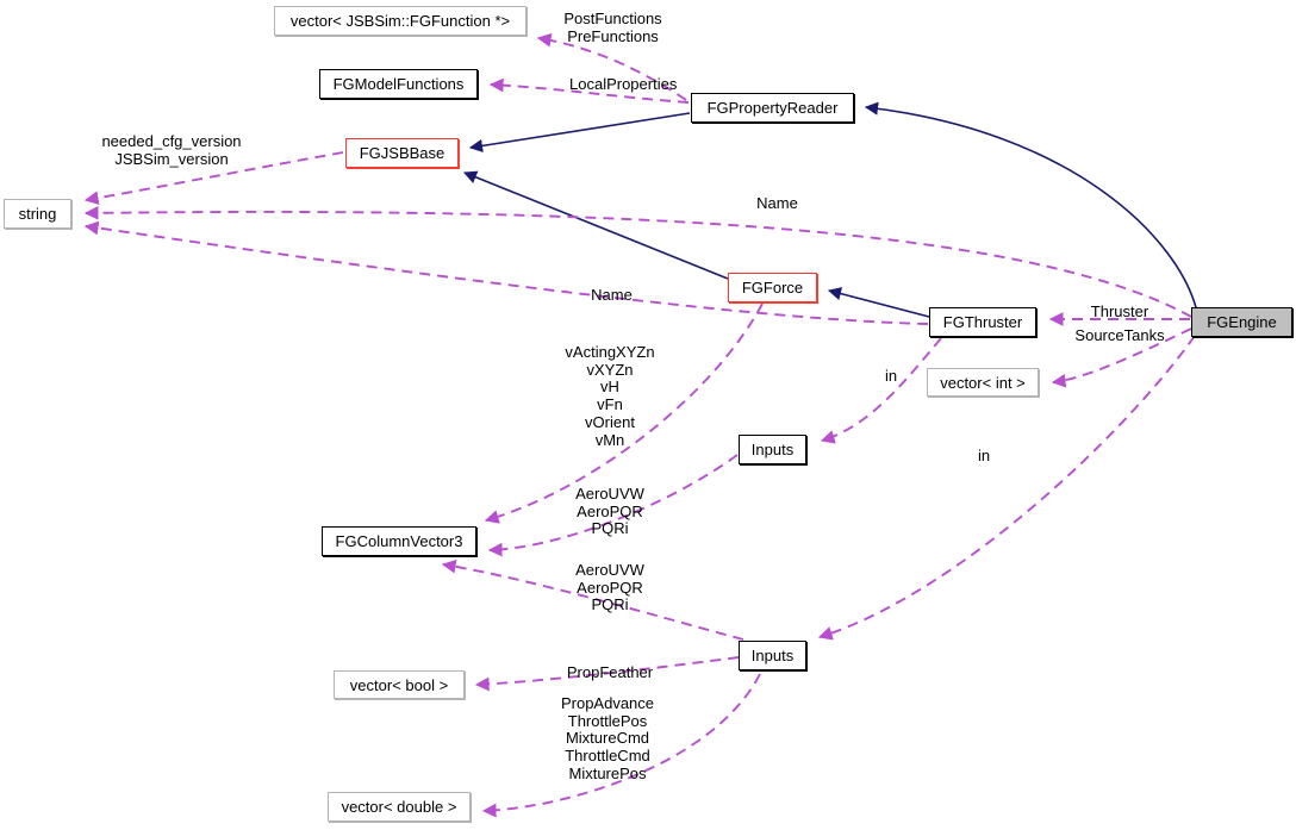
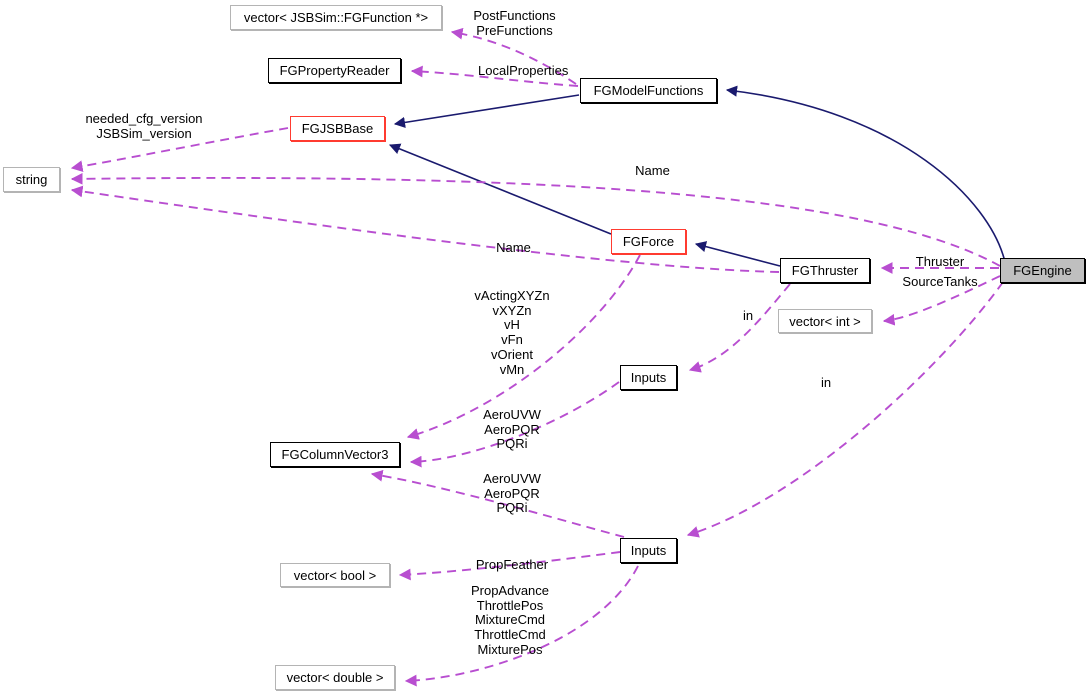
  vector< JSBSim::FGFunction *>
- FGModelFunctions
+ FGPropertyReader
  FGJSBBase
- FGPropertyReader
+ FGModelFunctions
  string
  FGForce
  FGThruster
  FGEngine
  vector< int >
  Inputs
  FGColumnVector3
  Inputs
  vector< bool >
  vector< double >
  PostFunctions
  PreFunctions
  LocalProperties
  needed_cfg_version
  JSBSim_version
  Name
  Name
  Thruster
  SourceTanks
  in
  vActingXYZn
  vXYZn
  vH
  vFn
  vOrient
  vMn
  in
  AeroUVW
  AeroPQR
  PQRi
  AeroUVW
  AeroPQR
  PQRi
  PropFeather
  PropAdvance
  ThrottlePos
  MixtureCmd
  ThrottleCmd
  MixturePos
